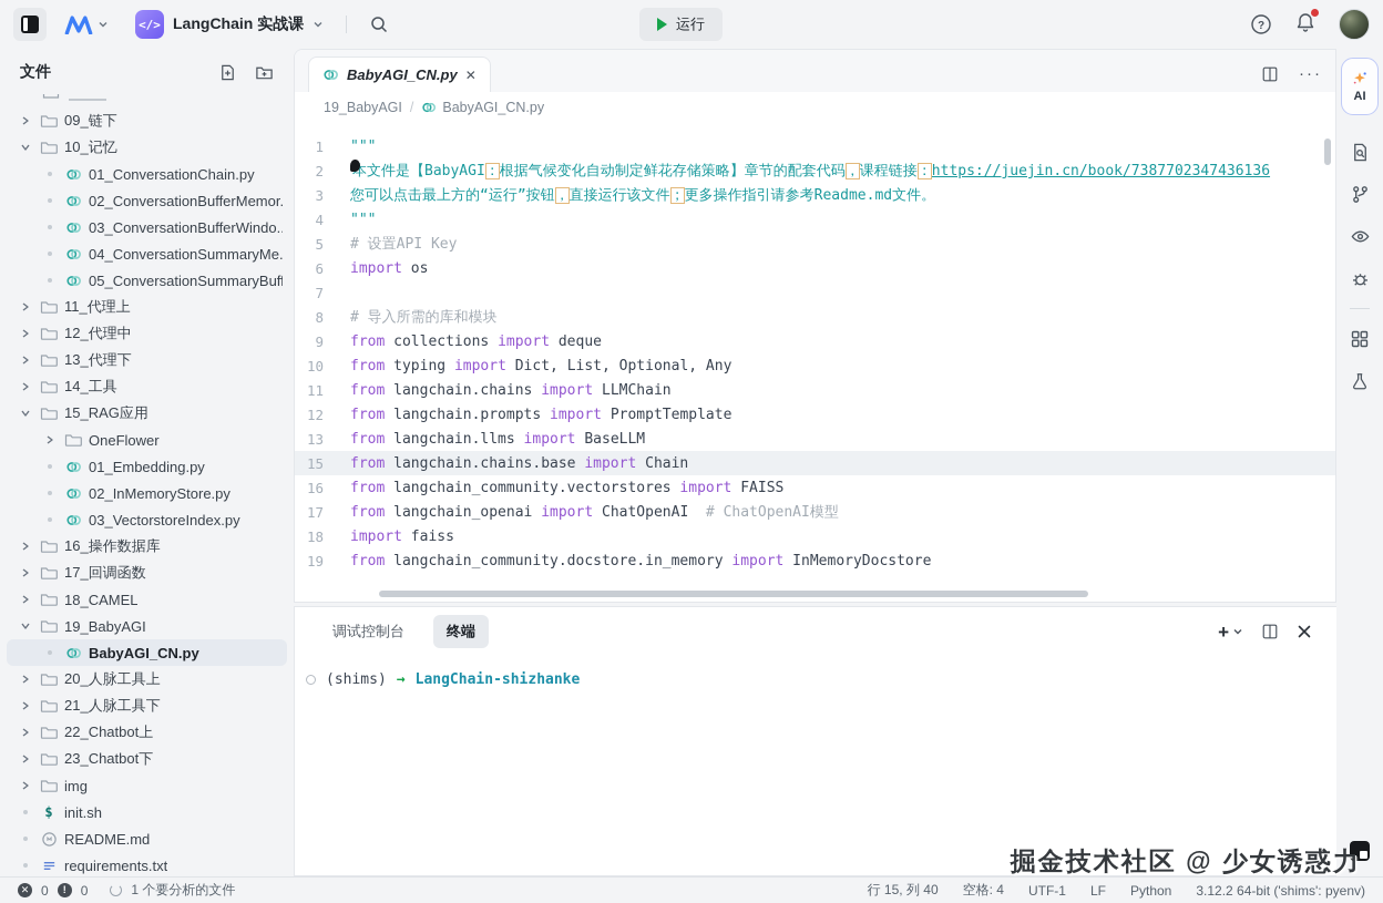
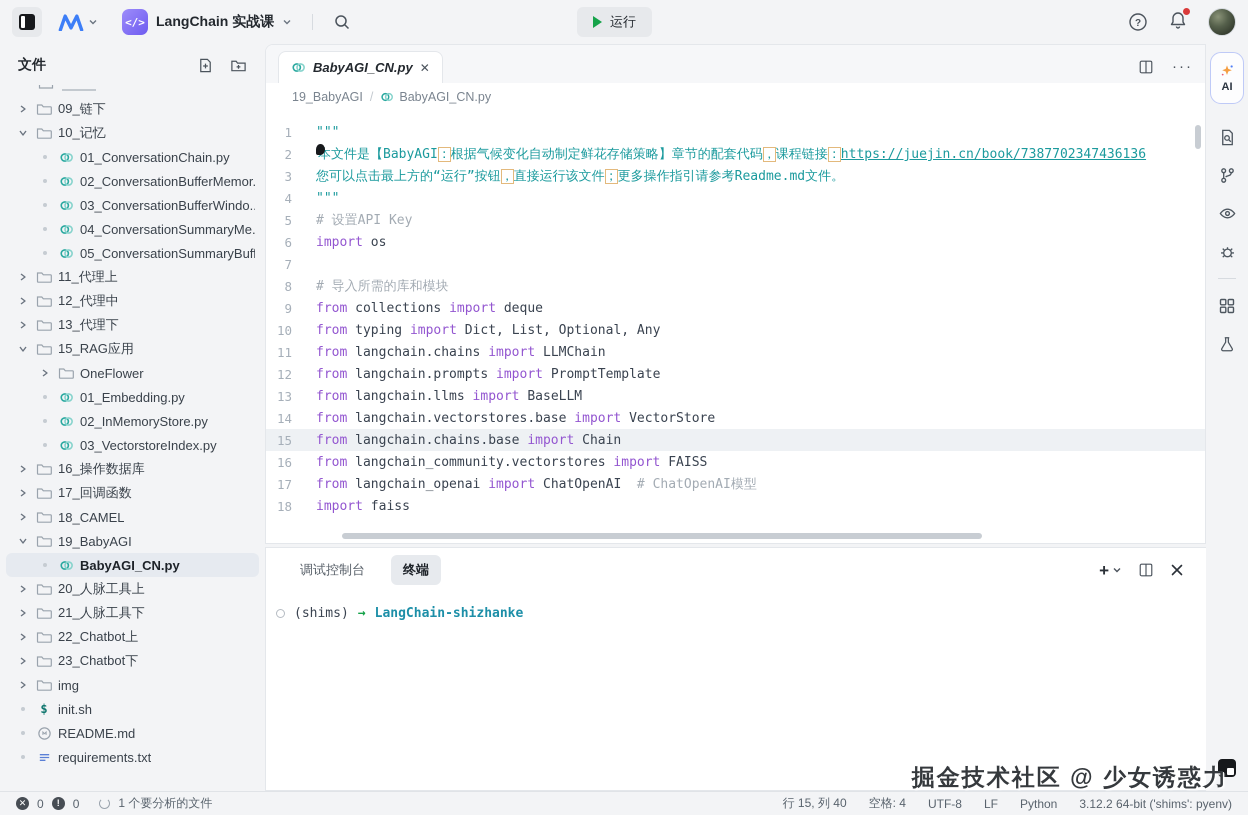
  </>
  LangChain 实战课
  运行
  ?
  文件
  09_链下
  10_记忆
  01_ConversationChain.py
  02_ConversationBufferMemor.
  03_ConversationBufferWindo.
  04_ConversationSummaryMe.
  05_ConversationSummaryBuff
  11_代理上
  12_代理中
  13_代理下
- 14_工具
  15_RAG应用
  OneFlower
  01_Embedding.py
  02_InMemoryStore.py
  03_VectorstoreIndex.py
  16_操作数据库
  17_回调函数
  18_CAMEL
  19_BabyAGI
  BabyAGI_CN.py
  20_人脉工具上
  21_人脉工具下
  22_Chatbot上
  23_Chatbot下
  img
  $
  init.sh
  README.md
  requirements.txt
  BabyAGI_CN.py
  ✕
  ···
  19_BabyAGI
  /
  BabyAGI_CN.py
  1
  """
  2
  本文件是【BabyAGI：根据气候变化自动制定鲜花存储策略】章节的配套代码，课程链接：https://juejin.cn/book/7387702347436136
  3
  您可以点击最上方的“运行”按钮，直接运行该文件；更多操作指引请参考Readme.md文件。
  4
  """
  5
  # 设置API Key
  6
  import os
  7
  8
  # 导入所需的库和模块
  9
  from collections import deque
  10
  from typing import Dict, List, Optional, Any
  11
  from langchain.chains import LLMChain
  12
  from langchain.prompts import PromptTemplate
  13
  from langchain.llms import BaseLLM
+ 14
+ from langchain.vectorstores.base import VectorStore
  15
  from langchain.chains.base import Chain
  16
  from langchain_community.vectorstores import FAISS
  17
  from langchain_openai import ChatOpenAI # ChatOpenAI模型
  18
  import faiss
- 19
- from langchain_community.docstore.in_memory import InMemoryDocstore
  调试控制台
  终端
  +
  (shims)
  →
  LangChain-shizhanke
  AI
  ✕
  0
  !
  0
  1 个要分析的文件
  行 15, 列 40
  空格: 4
- UTF-1
+ UTF-8
  LF
  Python
  3.12.2 64-bit ('shims': pyenv)
  掘金技术社区 @ 少女诱惑力
